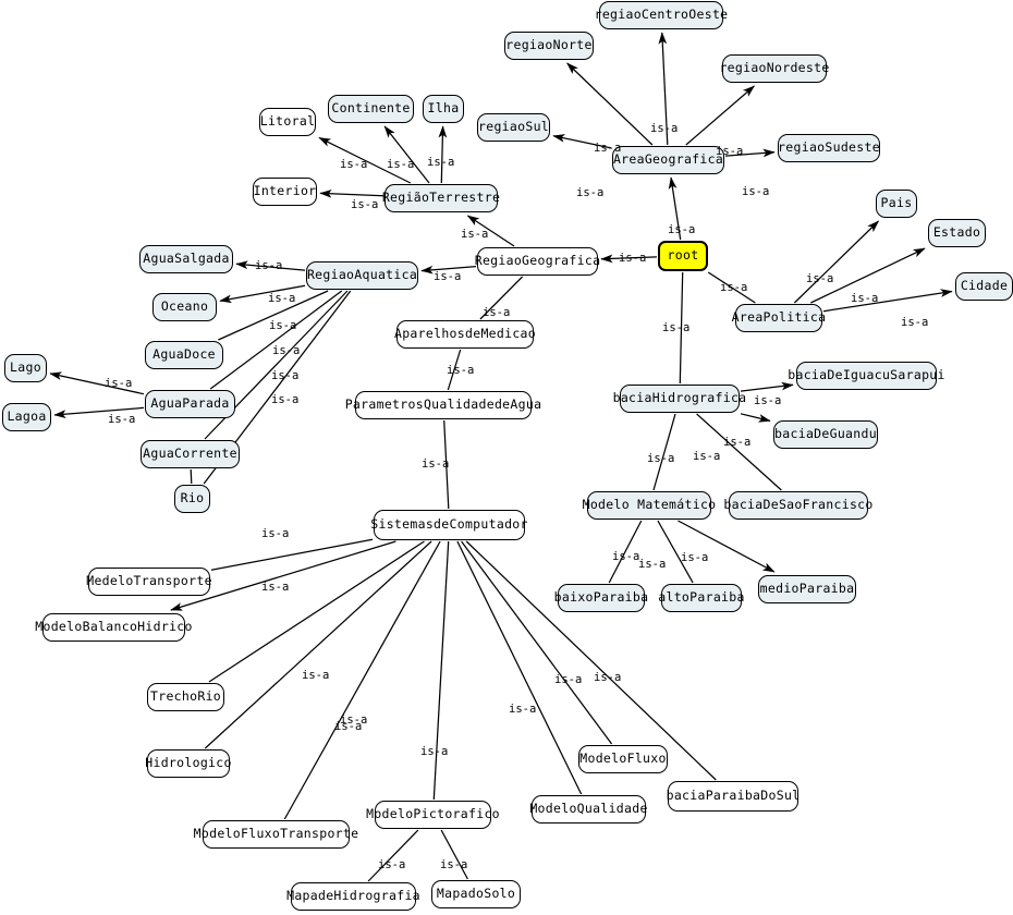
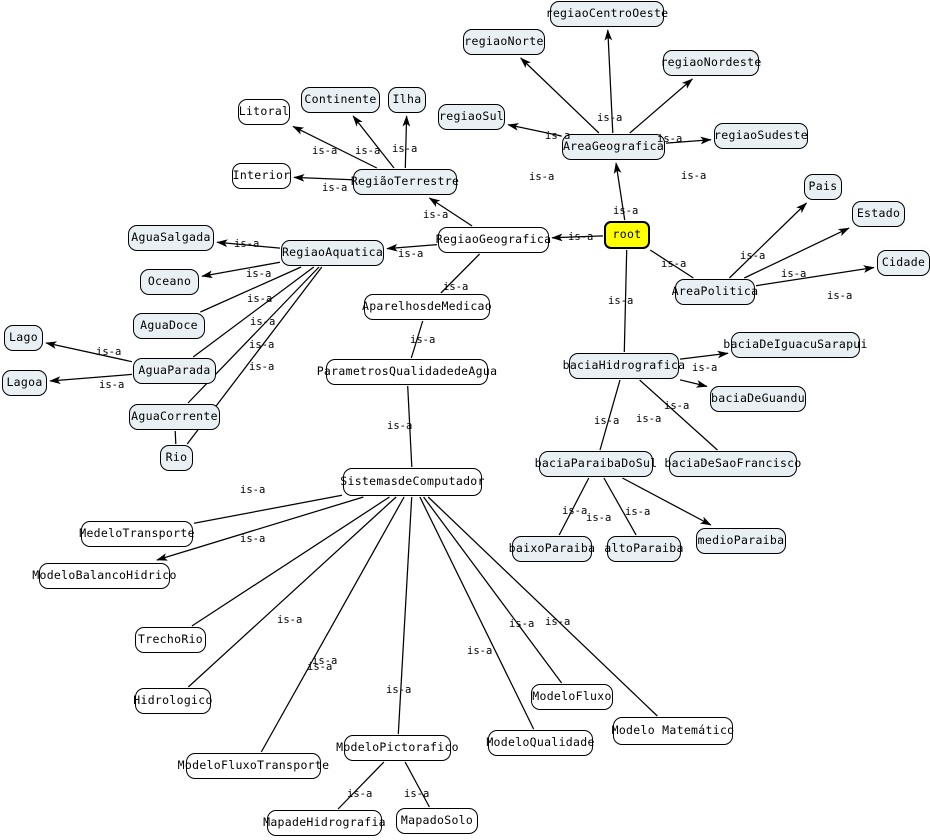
  root
  AreaGeografica
  regiaoCentroOeste
  regiaoNorte
  regiaoNordeste
  regiaoSul
  regiaoSudeste
  RegiaoGeografica
  RegiãoTerrestre
  Litoral
  Continente
  Ilha
  Interior
  RegiaoAquatica
  AguaSalgada
  Oceano
  AguaDoce
  AguaParada
  AguaCorrente
  Lago
  Lagoa
  Rio
  AparelhosdeMedicao
  ParametrosQualidadedeAgua
  SistemasdeComputador
  AreaPolitica
  Pais
  Estado
  Cidade
  baciaHidrografica
  baciaDeIguacuSarapui
  baciaDeGuandu
  baciaDeSaoFrancisco
- Modelo Matemático
+ baciaParaibaDoSul
  baixoParaiba
  altoParaiba
  medioParaiba
  MedeloTransporte
  ModeloBalancoHidrico
  TrechoRio
  Hidrologico
  ModeloFluxoTransporte
  ModeloPictorafico
  MapadeHidrografia
  MapadoSolo
  ModeloQualidade
  ModeloFluxo
- baciaParaibaDoSul
+ Modelo Matemático
  is-a
  is-a
  is-a
  is-a
  is-a
  is-a
  is-a
  is-a
  is-a
  is-a
  is-a
  is-a
  is-a
  is-a
  is-a
  is-a
  is-a
  is-a
  is-a
  is-a
  is-a
  is-a
  is-a
  is-a
  is-a
  is-a
  is-a
  is-a
  is-a
  is-a
  is-a
  is-a
  is-a
  is-a
  is-a
  is-a
  is-a
  is-a
  is-a
  is-a
  is-a
  is-a
  is-a
  is-a
  is-a
  is-a
  is-a
